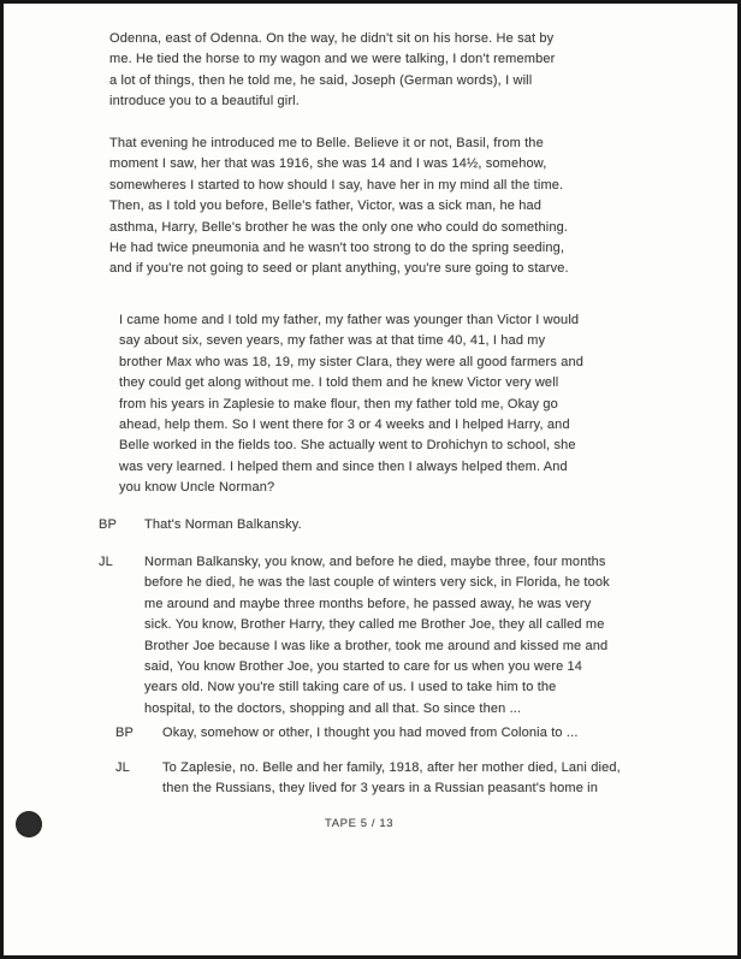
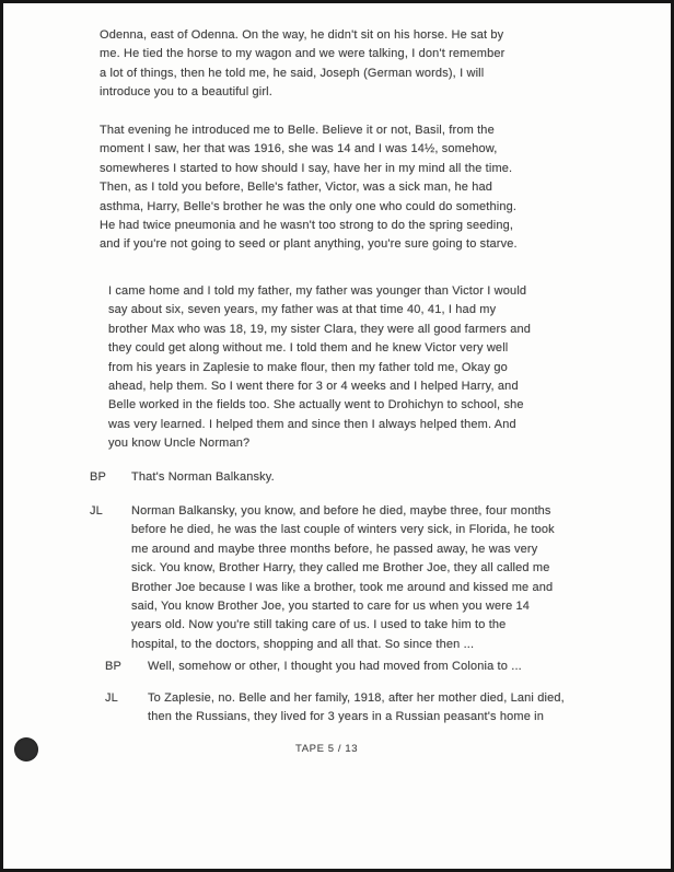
  Odenna, east of Odenna. On the way, he didn't sit on his horse. He sat by
  me. He tied the horse to my wagon and we were talking, I don't remember
  a lot of things, then he told me, he said, Joseph (German words), I will
  introduce you to a beautiful girl.
  That evening he introduced me to Belle. Believe it or not, Basil, from the
  moment I saw, her that was 1916, she was 14 and I was 14½, somehow,
  somewheres I started to how should I say, have her in my mind all the time.
  Then, as I told you before, Belle's father, Victor, was a sick man, he had
  asthma, Harry, Belle's brother he was the only one who could do something.
  He had twice pneumonia and he wasn't too strong to do the spring seeding,
  and if you're not going to seed or plant anything, you're sure going to starve.
  I came home and I told my father, my father was younger than Victor I would
  say about six, seven years, my father was at that time 40, 41, I had my
  brother Max who was 18, 19, my sister Clara, they were all good farmers and
  they could get along without me. I told them and he knew Victor very well
  from his years in Zaplesie to make flour, then my father told me, Okay go
  ahead, help them. So I went there for 3 or 4 weeks and I helped Harry, and
  Belle worked in the fields too. She actually went to Drohichyn to school, she
  was very learned. I helped them and since then I always helped them. And
  you know Uncle Norman?
  BP
  That's Norman Balkansky.
  JL
  Norman Balkansky, you know, and before he died, maybe three, four months
  before he died, he was the last couple of winters very sick, in Florida, he took
  me around and maybe three months before, he passed away, he was very
  sick. You know, Brother Harry, they called me Brother Joe, they all called me
  Brother Joe because I was like a brother, took me around and kissed me and
  said, You know Brother Joe, you started to care for us when you were 14
  years old. Now you're still taking care of us. I used to take him to the
  hospital, to the doctors, shopping and all that. So since then ...
  BP
- Okay, somehow or other, I thought you had moved from Colonia to ...
+ Well, somehow or other, I thought you had moved from Colonia to ...
  JL
  To Zaplesie, no. Belle and her family, 1918, after her mother died, Lani died,
  then the Russians, they lived for 3 years in a Russian peasant's home in
  TAPE 5 / 13
